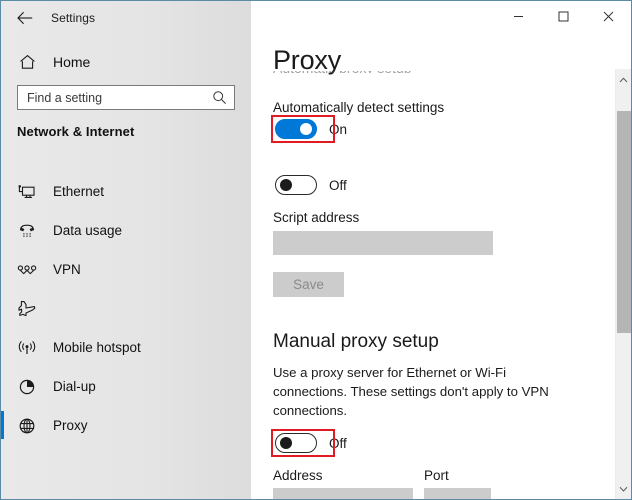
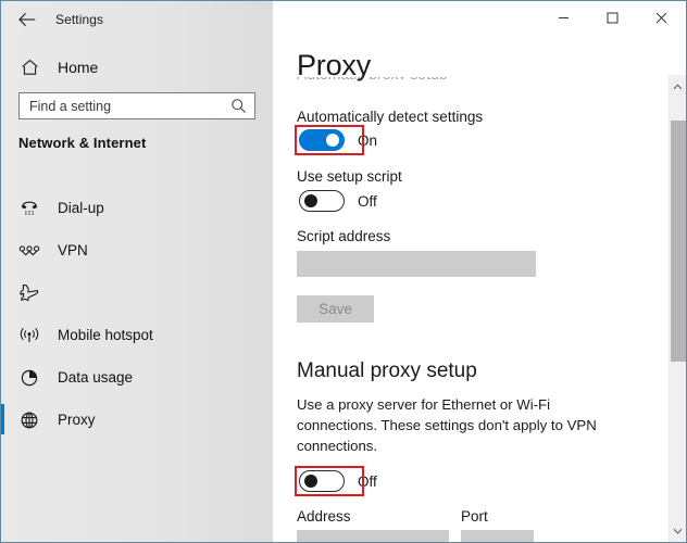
  Settings
  Home
  Find a setting
  Network & Internet
- Ethernet
- Data usage
+ Dial-up
  VPN
  Mobile hotspot
- Dial-up
+ Data usage
  Proxy
  Proxy
  Automatically detect settings
  On
+ Use setup script
  Off
  Script address
  Save
  Manual proxy setup
  Use a proxy server for Ethernet or Wi-Fi connections. These settings don't apply to VPN connections.
  Off
  Address
  Port
